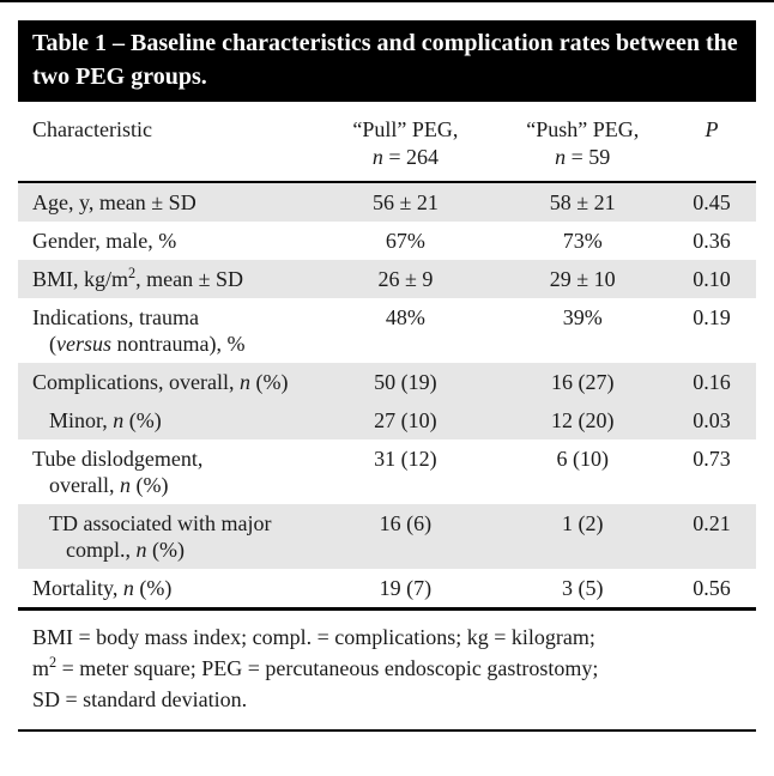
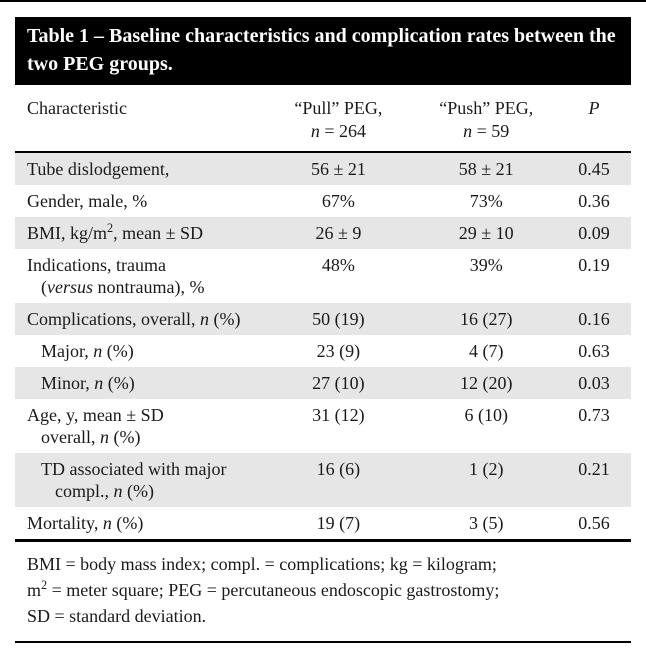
  Table 1 – Baseline characteristics and complication rates between the two PEG groups.
  Characteristic	“Pull” PEG, n = 264	“Push” PEG, n = 59	P
- Age, y, mean ± SD	56 ± 21	58 ± 21	0.45
+ Tube dislodgement,	56 ± 21	58 ± 21	0.45
  Gender, male, %	67%	73%	0.36
- BMI, kg/m2, mean ± SD	26 ± 9	29 ± 10	0.10
+ BMI, kg/m2, mean ± SD	26 ± 9	29 ± 10	0.09
  Indications, trauma(versus nontrauma), %	48%	39%	0.19
  Complications, overall, n (%)	50 (19)	16 (27)	0.16
+ Major, n (%)	23 (9)	4 (7)	0.63
  Minor, n (%)	27 (10)	12 (20)	0.03
- Tube dislodgement,overall, n (%)	31 (12)	6 (10)	0.73
+ Age, y, mean ± SDoverall, n (%)	31 (12)	6 (10)	0.73
  TD associated with majorcompl., n (%)	16 (6)	1 (2)	0.21
  Mortality, n (%)	19 (7)	3 (5)	0.56
  BMI = body mass index; compl. = complications; kg = kilogram;
  m2 = meter square; PEG = percutaneous endoscopic gastrostomy;
  SD = standard deviation.
